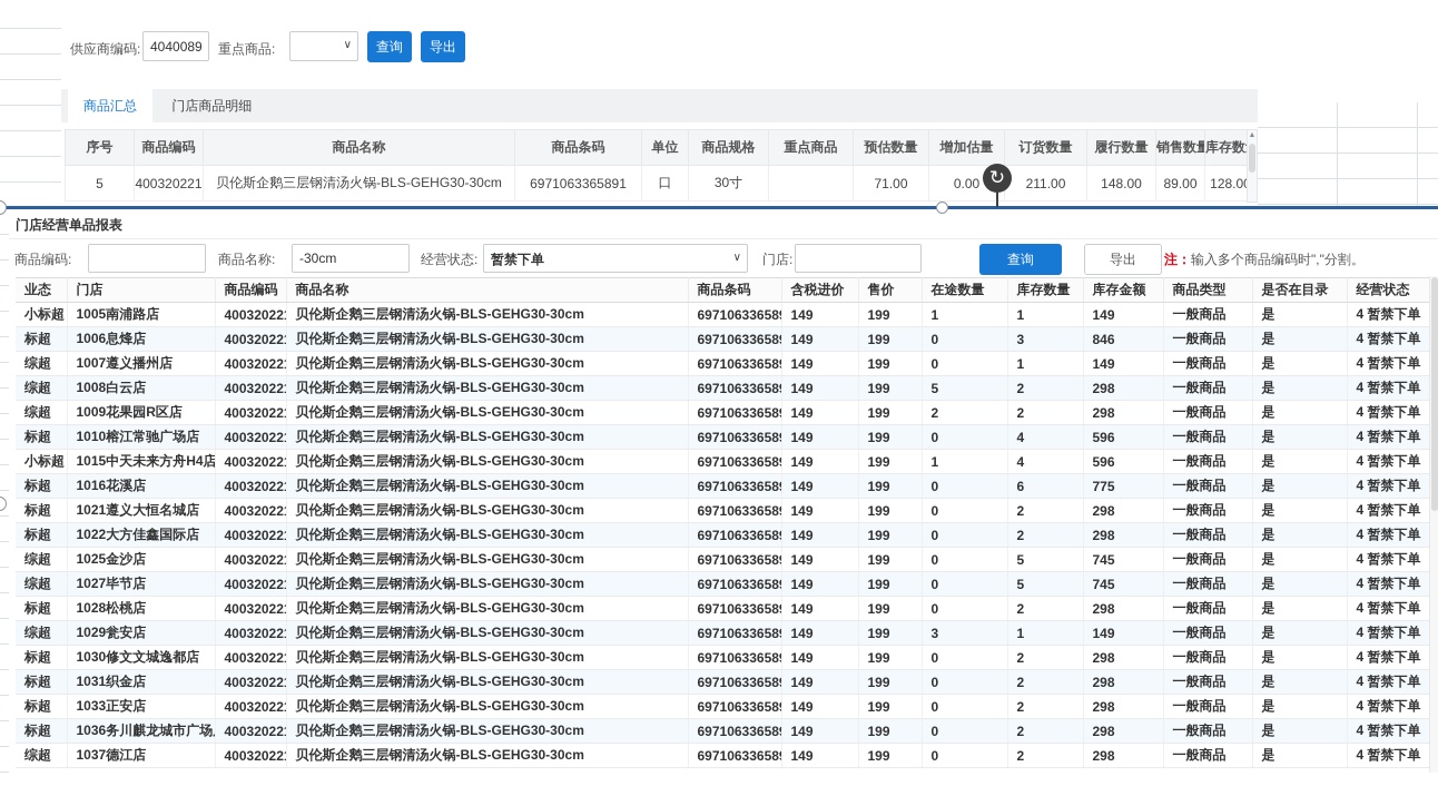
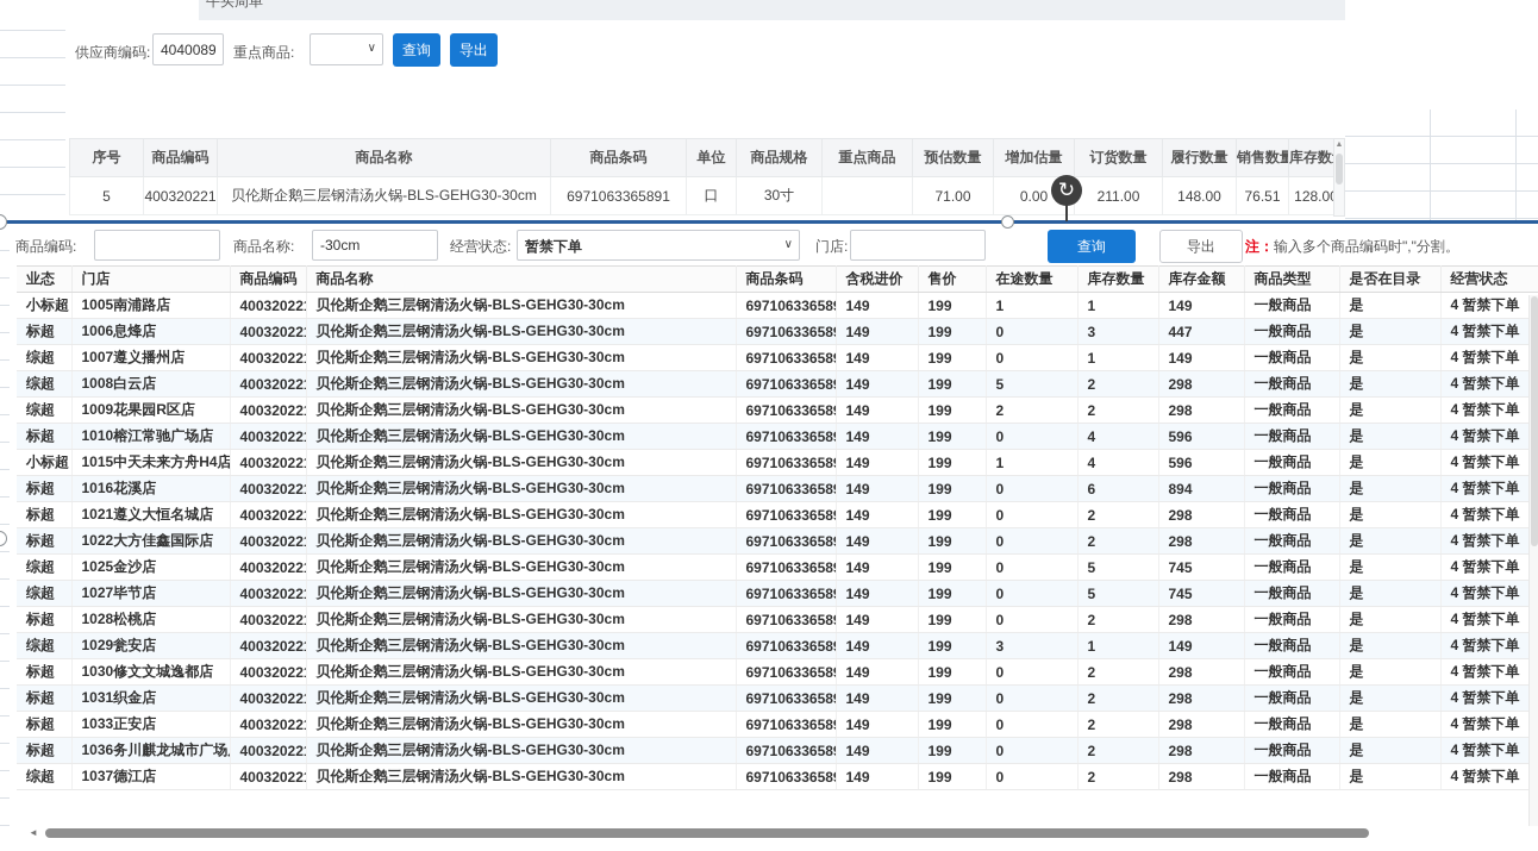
+ 牛买周单
  供应商编码:
  4040089
  重点商品:
  ∨
  查询
  导出
- 商品汇总 门店商品明细
  序号	商品编码	商品名称	商品条码	单位	商品规格	重点商品	预估数量	增加估量	订货数量	履行数量	销售数量	库存数
- 5	400320221	贝伦斯企鹅三层钢清汤火锅-BLS-GEHG30-30cm	6971063365891	口	30寸		71.00	0.00	211.00	148.00	89.00	128.0
+ 5	400320221	贝伦斯企鹅三层钢清汤火锅-BLS-GEHG30-30cm	6971063365891	口	30寸		71.00	0.00	211.00	148.00	76.51	128.0
  ↻
- 门店经营单品报表
  商品编码:
  商品名称:
  -30cm
  经营状态:
  暂禁下单
  ∨
  门店:
  查询
  导出
  注：输入多个商品编码时","分割。
  业态	门店	商品编码	商品名称	商品条码	含税进价	售价	在途数量	库存数量	库存金额	商品类型	是否在目录	经营状态
  小标超	1005南浦路店	40032022	贝伦斯企鹅三层钢清汤火锅-BLS-GEHG30-30cm	69710633658	149	199	1	1	149	一般商品	是	4 暂禁下单
- 标超	1006息烽店	40032022	贝伦斯企鹅三层钢清汤火锅-BLS-GEHG30-30cm	69710633658	149	199	0	3	846	一般商品	是	4 暂禁下单
+ 标超	1006息烽店	40032022	贝伦斯企鹅三层钢清汤火锅-BLS-GEHG30-30cm	69710633658	149	199	0	3	447	一般商品	是	4 暂禁下单
  综超	1007遵义播州店	40032022	贝伦斯企鹅三层钢清汤火锅-BLS-GEHG30-30cm	69710633658	149	199	0	1	149	一般商品	是	4 暂禁下单
  综超	1008白云店	40032022	贝伦斯企鹅三层钢清汤火锅-BLS-GEHG30-30cm	69710633658	149	199	5	2	298	一般商品	是	4 暂禁下单
  综超	1009花果园R区店	40032022	贝伦斯企鹅三层钢清汤火锅-BLS-GEHG30-30cm	69710633658	149	199	2	2	298	一般商品	是	4 暂禁下单
  标超	1010榕江常驰广场店	40032022	贝伦斯企鹅三层钢清汤火锅-BLS-GEHG30-30cm	69710633658	149	199	0	4	596	一般商品	是	4 暂禁下单
  小标超	1015中天未来方舟H4店	40032022	贝伦斯企鹅三层钢清汤火锅-BLS-GEHG30-30cm	69710633658	149	199	1	4	596	一般商品	是	4 暂禁下单
- 标超	1016花溪店	40032022	贝伦斯企鹅三层钢清汤火锅-BLS-GEHG30-30cm	69710633658	149	199	0	6	775	一般商品	是	4 暂禁下单
+ 标超	1016花溪店	40032022	贝伦斯企鹅三层钢清汤火锅-BLS-GEHG30-30cm	69710633658	149	199	0	6	894	一般商品	是	4 暂禁下单
  标超	1021遵义大恒名城店	40032022	贝伦斯企鹅三层钢清汤火锅-BLS-GEHG30-30cm	69710633658	149	199	0	2	298	一般商品	是	4 暂禁下单
  标超	1022大方佳鑫国际店	40032022	贝伦斯企鹅三层钢清汤火锅-BLS-GEHG30-30cm	69710633658	149	199	0	2	298	一般商品	是	4 暂禁下单
  综超	1025金沙店	40032022	贝伦斯企鹅三层钢清汤火锅-BLS-GEHG30-30cm	69710633658	149	199	0	5	745	一般商品	是	4 暂禁下单
  综超	1027毕节店	40032022	贝伦斯企鹅三层钢清汤火锅-BLS-GEHG30-30cm	69710633658	149	199	0	5	745	一般商品	是	4 暂禁下单
  标超	1028松桃店	40032022	贝伦斯企鹅三层钢清汤火锅-BLS-GEHG30-30cm	69710633658	149	199	0	2	298	一般商品	是	4 暂禁下单
  综超	1029瓮安店	40032022	贝伦斯企鹅三层钢清汤火锅-BLS-GEHG30-30cm	69710633658	149	199	3	1	149	一般商品	是	4 暂禁下单
  标超	1030修文文城逸都店	40032022	贝伦斯企鹅三层钢清汤火锅-BLS-GEHG30-30cm	69710633658	149	199	0	2	298	一般商品	是	4 暂禁下单
  标超	1031织金店	40032022	贝伦斯企鹅三层钢清汤火锅-BLS-GEHG30-30cm	69710633658	149	199	0	2	298	一般商品	是	4 暂禁下单
  标超	1033正安店	40032022	贝伦斯企鹅三层钢清汤火锅-BLS-GEHG30-30cm	69710633658	149	199	0	2	298	一般商品	是	4 暂禁下单
  标超	1036务川麒龙城市广场	40032022	贝伦斯企鹅三层钢清汤火锅-BLS-GEHG30-30cm	69710633658	149	199	0	2	298	一般商品	是	4 暂禁下单
  综超	1037德江店	40032022	贝伦斯企鹅三层钢清汤火锅-BLS-GEHG30-30cm	69710633658	149	199	0	2	298	一般商品	是	4 暂禁下单
+ ◄
